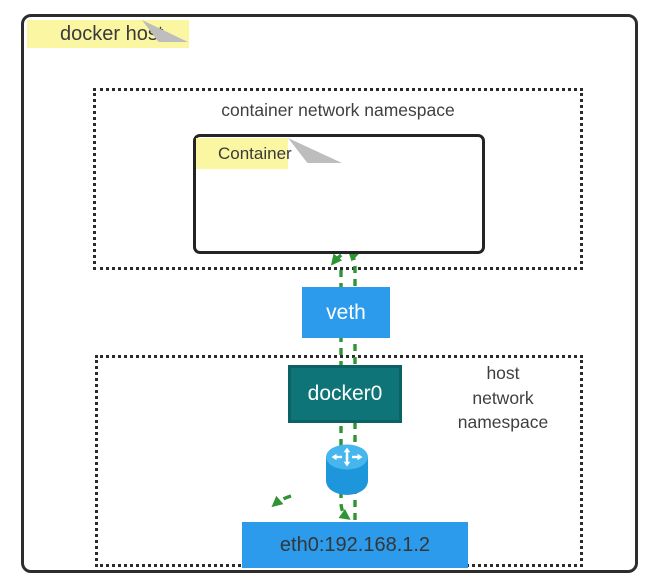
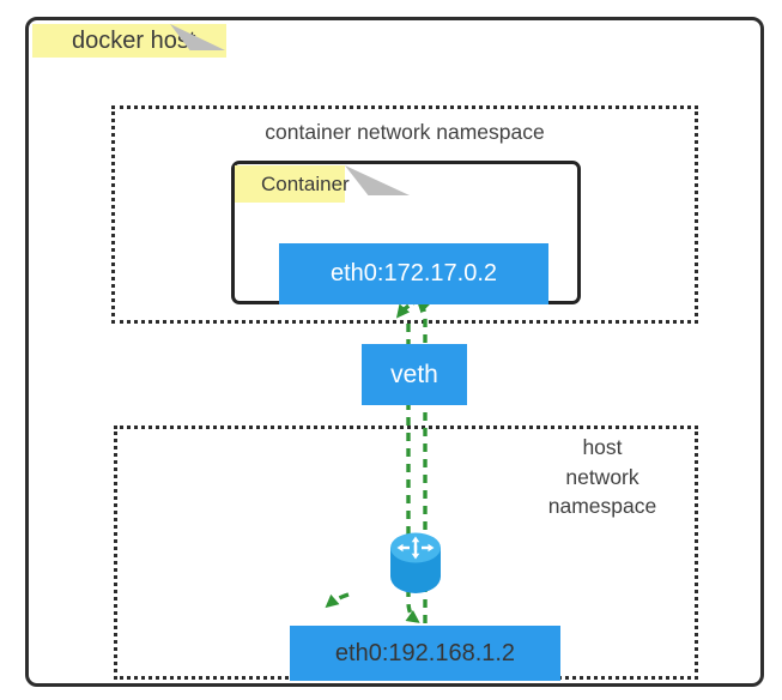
  docker ho
  container network namespace
  Container
+ eth0:172.17.0.2
  host
  network
  namespace
  veth
- docker0
  eth0:192.168.1.2
